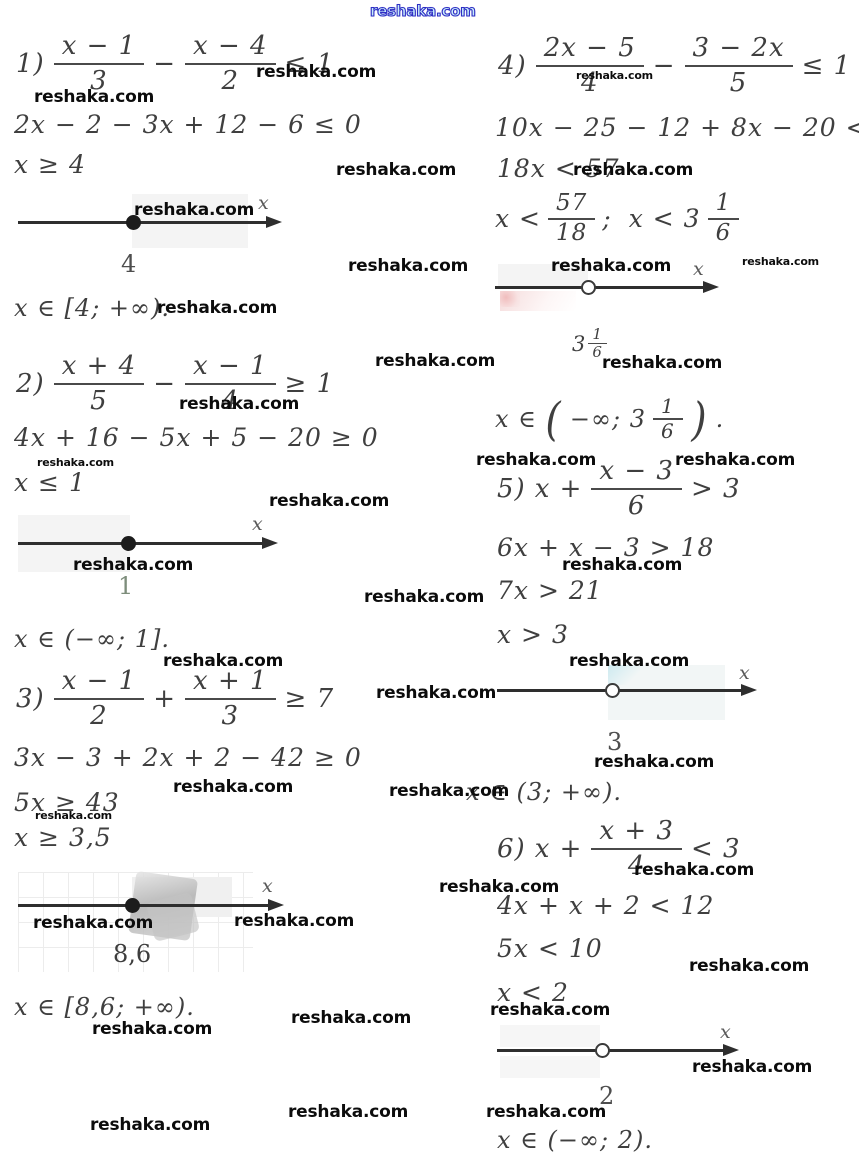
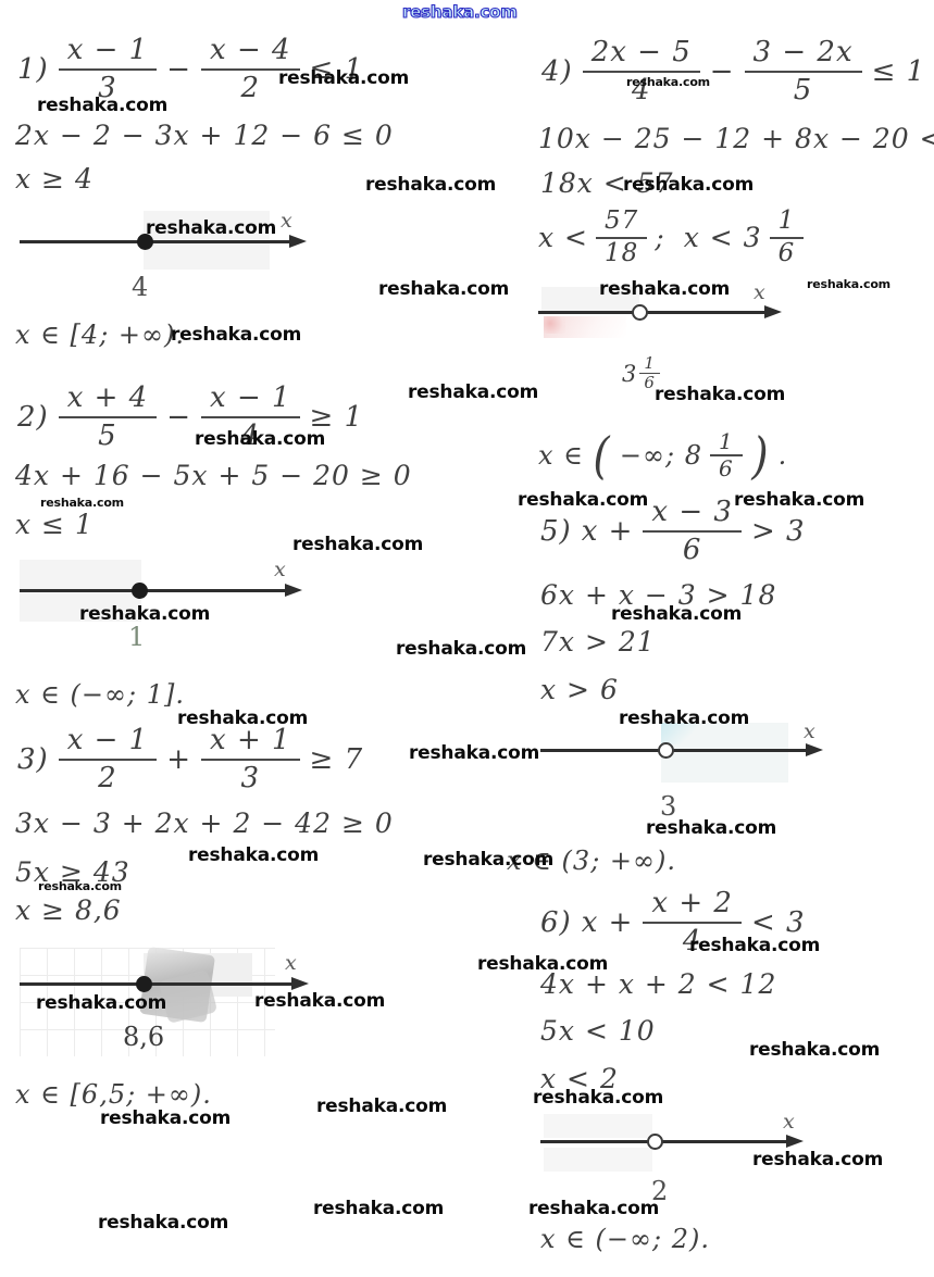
  1)
  x − 1
  3
  −
  x − 4
  2
  ≤ 1
  2x − 2 − 3x + 12 − 6 ≤ 0
  x ≥ 4
  x
  4
  x ∈ [4; +∞).
  2)
  x + 4
  5
  −
  x − 1
  4
  ≥ 1
  4x + 16 − 5x + 5 − 20 ≥ 0
  x ≤ 1
  x
  1
  x ∈ (−∞; 1].
  3)
  x − 1
  2
  +
  x + 1
  3
  ≥ 7
  3x − 3 + 2x + 2 − 42 ≥ 0
  5x ≥ 43
- x ≥ 3,5
+ x ≥ 8,6
  x
  8,6
- x ∈ [8,6; +∞).
+ x ∈ [6,5; +∞).
  4)
  2x − 5
  4
  −
  3 − 2x
  5
  ≤ 1
  10x − 25 − 12 + 8x − 20 <
  18x < 57
  x <
  57
  18
  ;
  x < 3
  1
  6
  x
  3
  1
  6
  x ∈
  (
- −∞; 3
+ −∞; 8
  1
  6
  )
  .
  5)
  x +
  x − 3
  6
  > 3
  6x + x − 3 > 18
  7x > 21
- x > 3
+ x > 6
  x
  3
  x ∈ (3; +∞).
  6)
  x +
- x + 3
+ x + 2
  4
  < 3
  4x + x + 2 < 12
  5x < 10
  x < 2
  x
  2
  x ∈ (−∞; 2).
  reshaka.com
  reshaka.com
  reshaka.com
  reshaka.com
  reshaka.com
  reshaka.com
  reshaka.com
  reshaka.com
  reshaka.com
  reshaka.com
  reshaka.com
  reshaka.com
  reshaka.com
  reshaka.com
  reshaka.com
  reshaka.com
  reshaka.com
  reshaka.com
  reshaka.com
  reshaka.com
  reshaka.com
  reshaka.com
  reshaka.com
  reshaka.com
  reshaka.com
  reshaka.com
  reshaka.com
  reshaka.com
  reshaka.com
  reshaka.com
  reshaka.com
  reshaka.com
  reshaka.com
  reshaka.com
  reshaka.com
  reshaka.com
  reshaka.com
  reshaka.com
  reshaka.com
  reshaka.com
